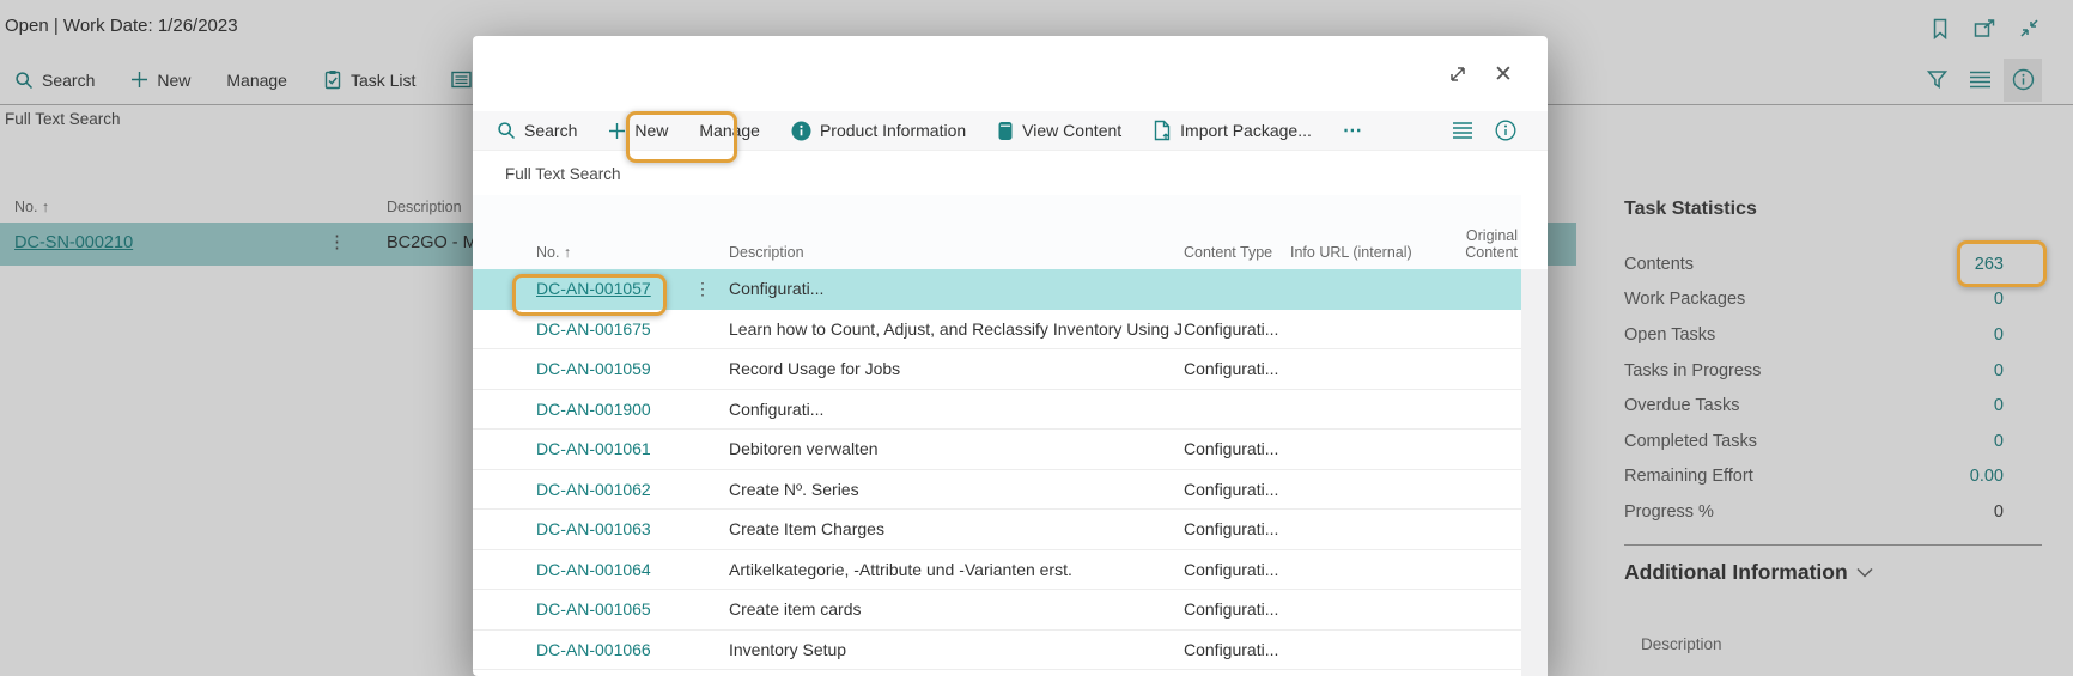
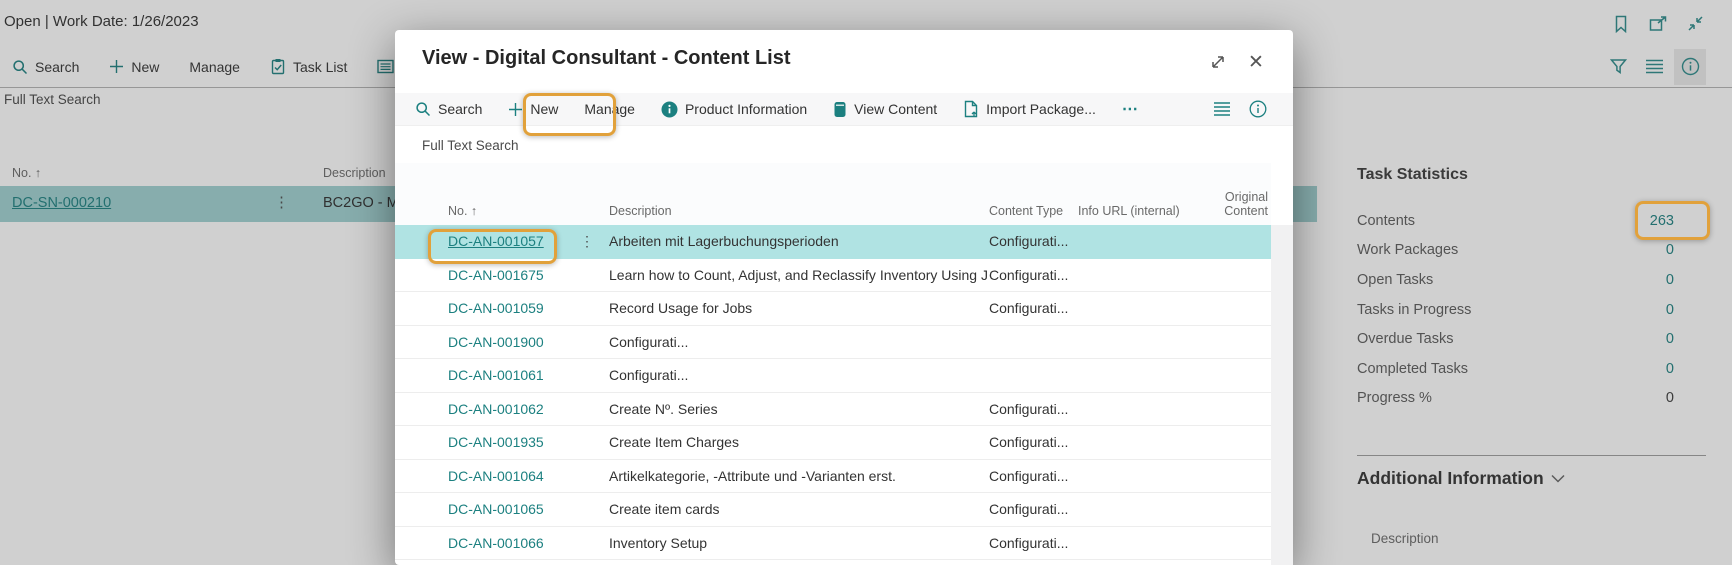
  Open | Work Date: 1/26/2023
  Search
  New
  Manage
  Task List
  Full Text Search
  No. ↑
  Description
  DC-SN-000210
  ⋮
  BC2GO - M
  Task Statistics
  Contents
  263
  Work Packages
  0
  Open Tasks
  0
  Tasks in Progress
  0
  Overdue Tasks
  0
  Completed Tasks
  0
- Remaining Effort
- 0.00
  Progress %
  0
  Additional Information
  Description
+ View - Digital Consultant - Content List
  ✕
  Search
  New
  Manage
  Product Information
  View Content
  Import Package...
  ⋯
  Full Text Search
  No. ↑
  Description
  Content Type
  Info URL (internal)
  Original Content
  DC-AN-001057
  ⋮
+ Arbeiten mit Lagerbuchungsperioden
  Configurati...
  DC-AN-001675
  Learn how to Count, Adjust, and Reclassify Inventory Using J
  Configurati...
  DC-AN-001059
  Record Usage for Jobs
  Configurati...
  DC-AN-001900
  Configurati...
  DC-AN-001061
- Debitoren verwalten
  Configurati...
  DC-AN-001062
  Create Nº. Series
  Configurati...
- DC-AN-001063
+ DC-AN-001935
  Create Item Charges
  Configurati...
  DC-AN-001064
  Artikelkategorie, -Attribute und -Varianten erst.
  Configurati...
  DC-AN-001065
  Create item cards
  Configurati...
  DC-AN-001066
  Inventory Setup
  Configurati...
